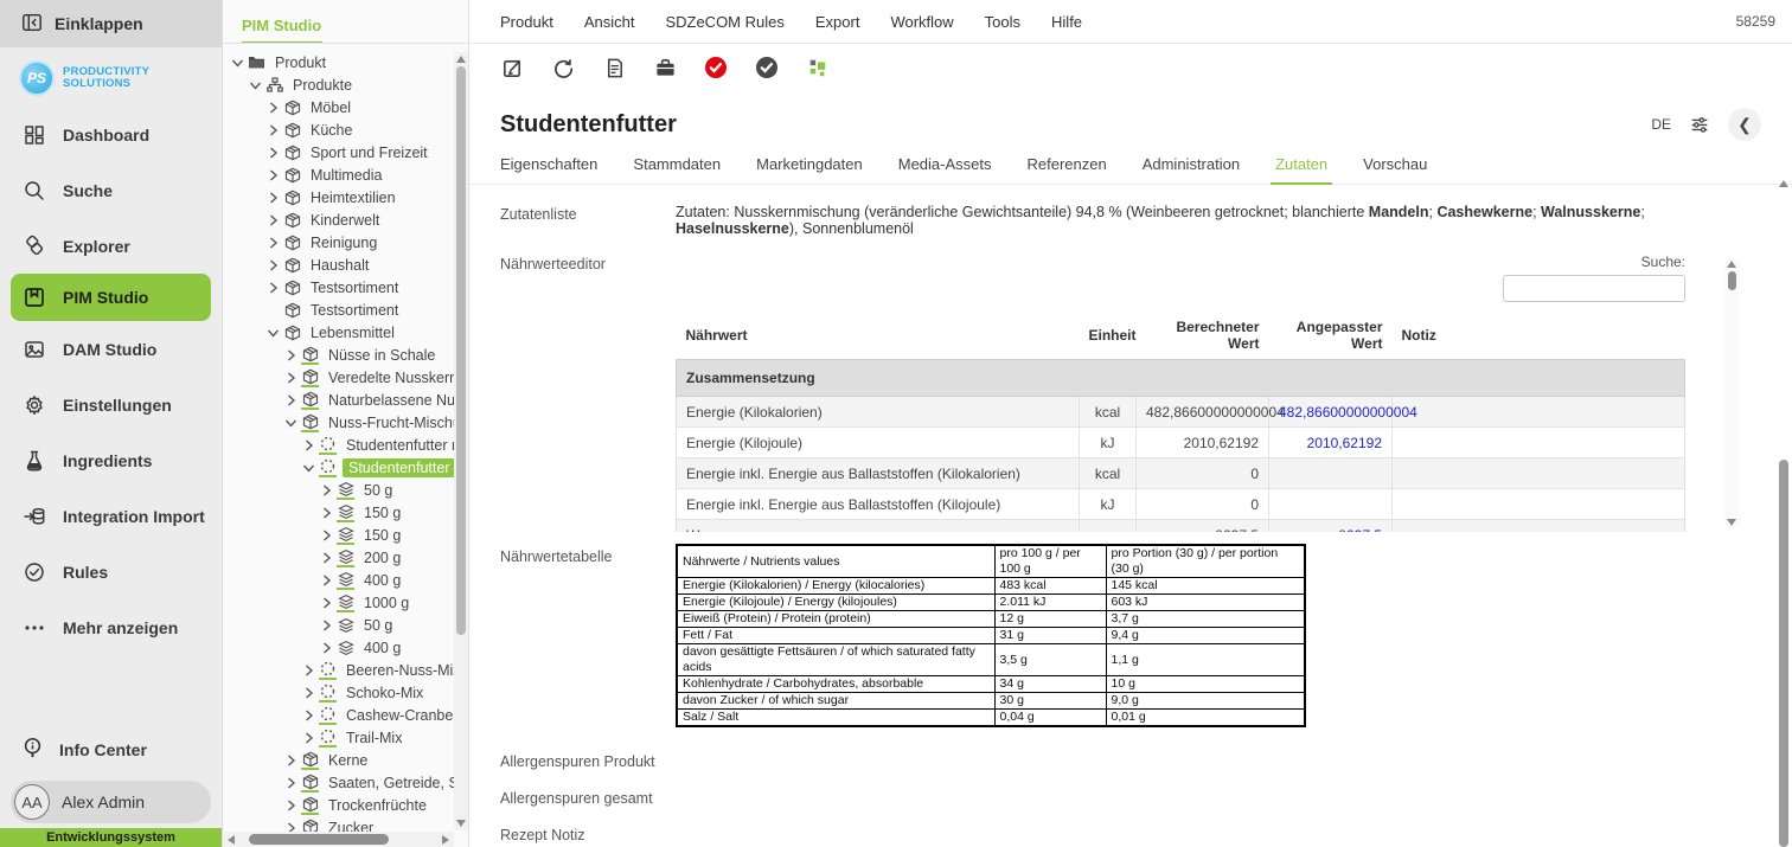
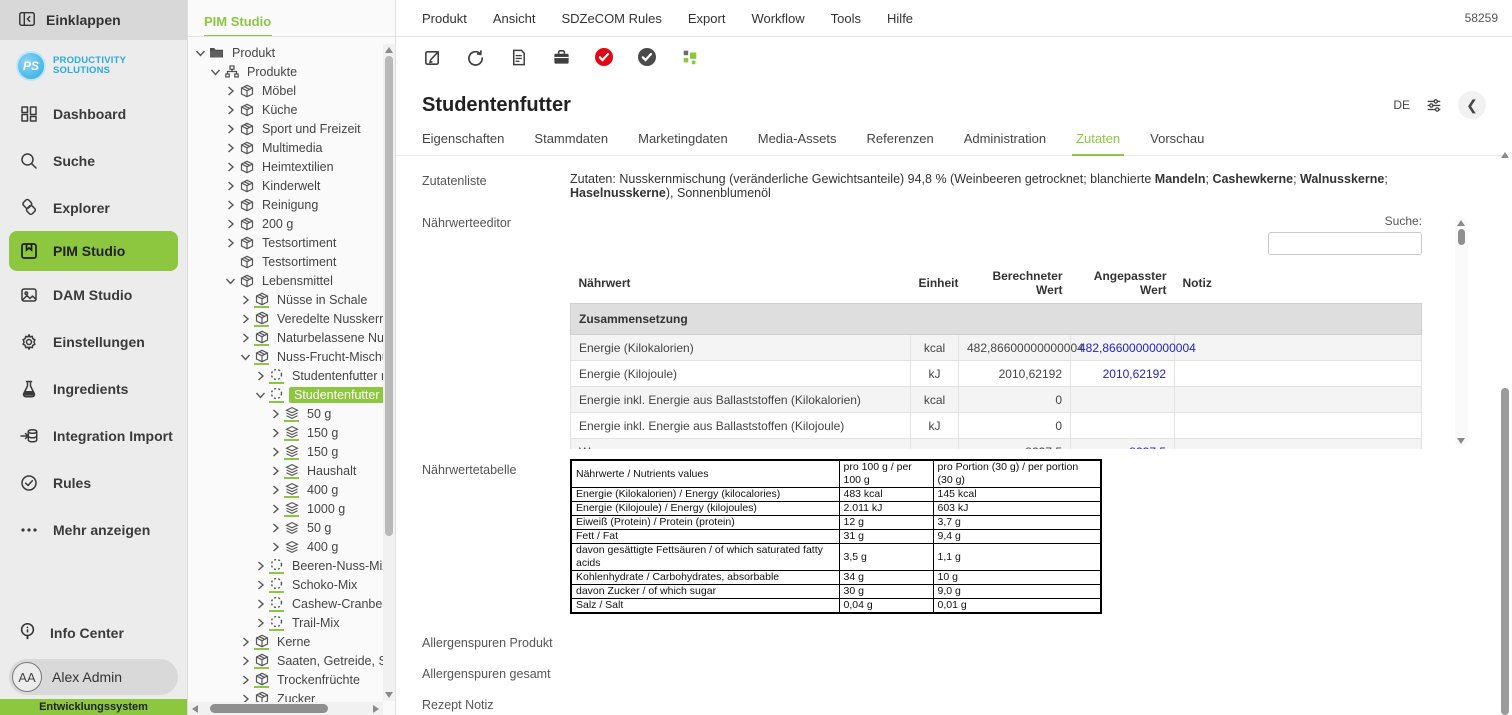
  Einklappen
  PS
  PRODUCTIVITY
  SOLUTIONS
  Dashboard
  Suche
  Explorer
  PIM Studio
  DAM Studio
  Einstellungen
  Ingredients
  Integration Import
  Rules
  Mehr anzeigen
  Info Center
  AA
  Alex Admin
  Entwicklungssystem
  PIM Studio
  Produkt
  Produkte
  Möbel
  Küche
  Sport und Freizeit
  Multimedia
  Heimtextilien
  Kinderwelt
  Reinigung
- Haushalt
+ 200 g
  Testsortiment
  Testsortiment
  Lebensmittel
  Nüsse in Schale
  Veredelte Nussker
  Naturbelassene Nu
  Nuss-Frucht-Misch
  Studentenfutter
  Studentenfutter
  50 g
  150 g
  150 g
- 200 g
+ Haushalt
  400 g
  1000 g
  50 g
  400 g
  Beeren-Nuss-Mi
  Schoko-Mix
  Cashew-Cranbe
  Trail-Mix
  Kerne
  Saaten, Getreide,
  Trockenfrüchte
  Zucker
  Produkt
  Ansicht
  SDZeCOM Rules
  Export
  Workflow
  Tools
  Hilfe
  58259
  Studentenfutter
  DE
  ❮
  Eigenschaften
  Stammdaten
  Marketingdaten
  Media-Assets
  Referenzen
  Administration
  Zutaten
  Vorschau
  Zutatenliste
  Zutaten: Nusskernmischung (veränderliche Gewichtsanteile) 94,8 % (Weinbeeren getrocknet; blanchierte Mandeln; Cashewkerne; Walnusskerne; Haselnusskerne), Sonnenblumenöl
  Nährwerteeditor
  Suche:
  Nährwert	Einheit	Berechneter Wert	Angepasster Wert	Notiz
  Zusammensetzung
  Energie (Kilokalorien)	kcal	482,8660000000000	482,86600000000004
  Energie (Kilojoule)	kJ	2010,62192	2010,62192
  Energie inkl. Energie aus Ballaststoffen (Kilokalorien)	kcal	0
  Energie inkl. Energie aus Ballaststoffen (Kilojoule)	kJ	0
  Nährwertetabelle
  Nährwerte / Nutrients values	pro 100 g / per 100 g	pro Portion (30 g) / per portion (30 g)
  Energie (Kilokalorien) / Energy (kilocalories)	483 kcal	145 kcal
  Energie (Kilojoule) / Energy (kilojoules)	2.011 kJ	603 kJ
  Eiweiß (Protein) / Protein (protein)	12 g	3,7 g
  Fett / Fat	31 g	9,4 g
  davon gesättigte Fettsäuren / of which saturated fatty acids	3,5 g	1,1 g
  Kohlenhydrate / Carbohydrates, absorbable	34 g	10 g
  davon Zucker / of which sugar	30 g	9,0 g
  Salz / Salt	0,04 g	0,01 g
  Allergenspuren Produkt
  Allergenspuren gesamt
  Rezept Notiz
